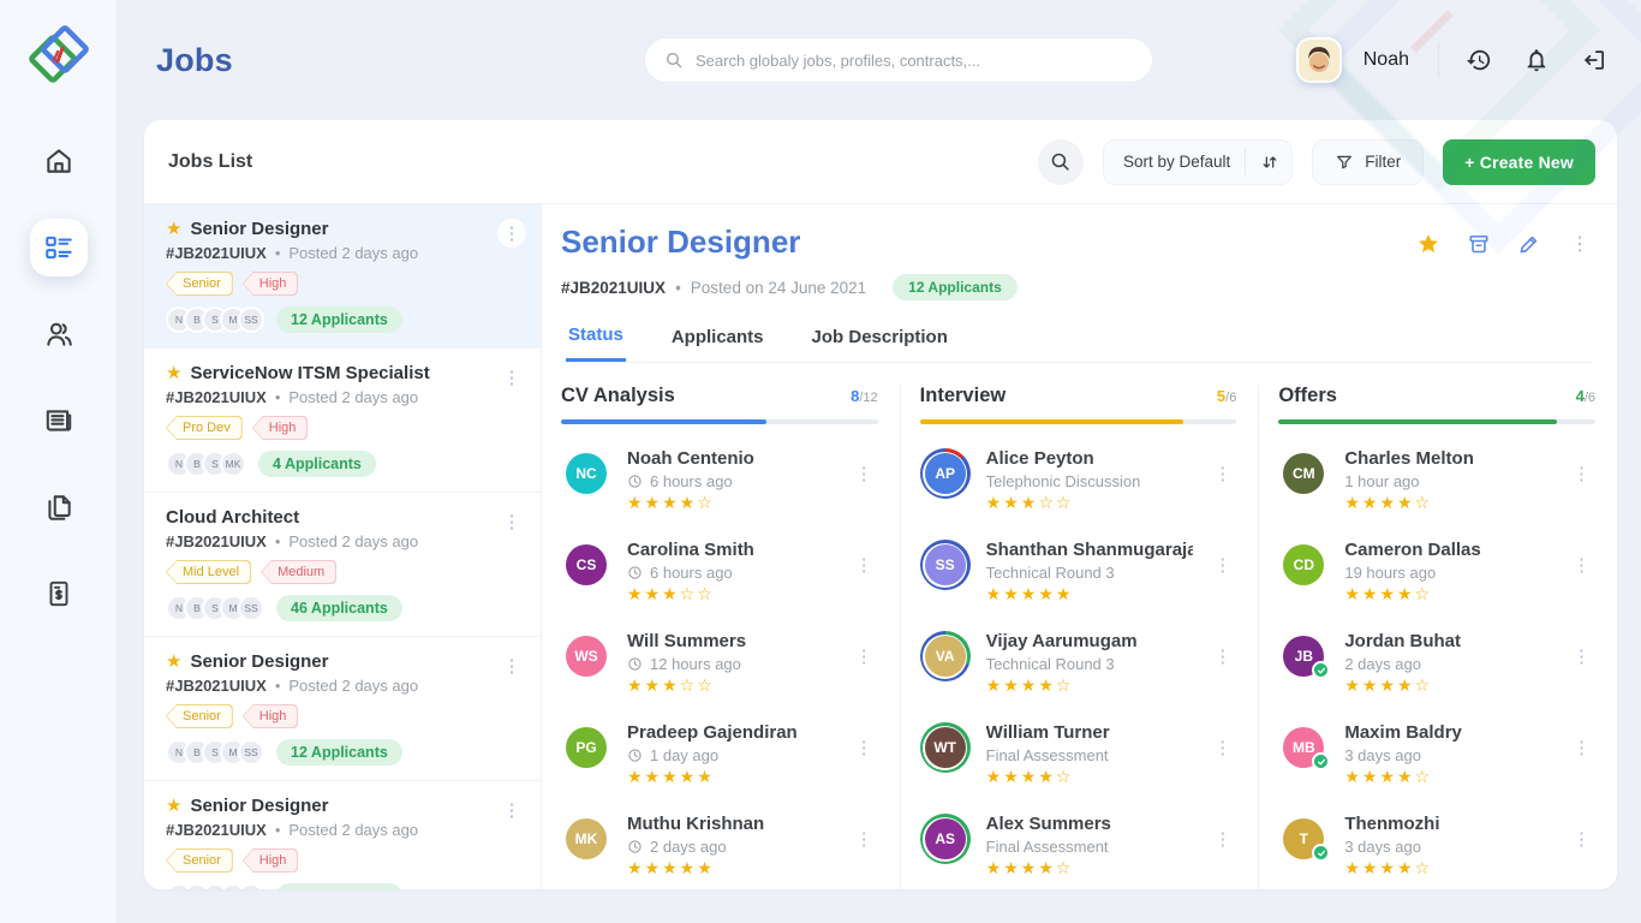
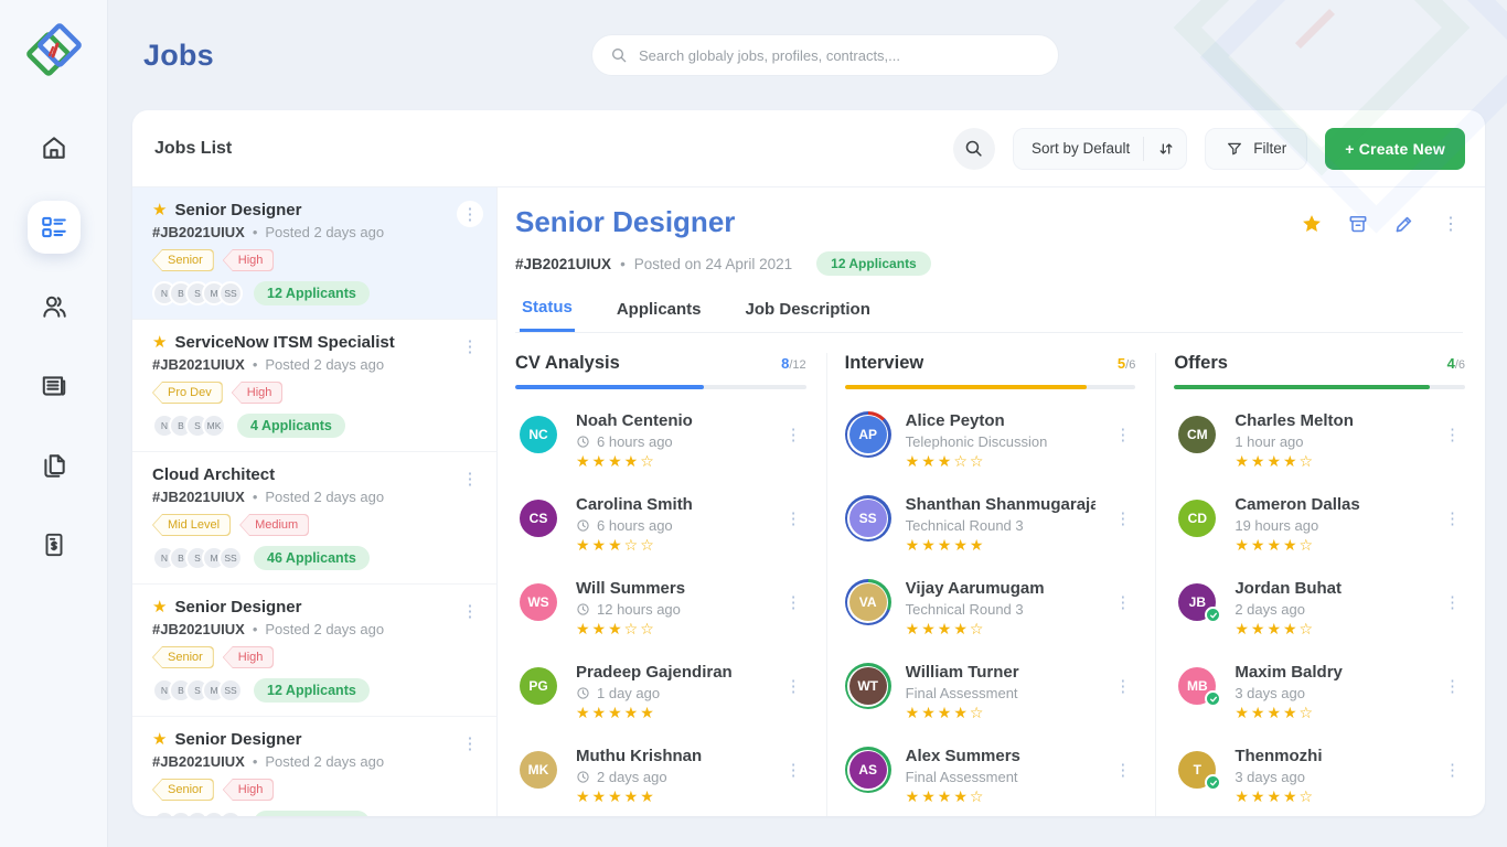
  Jobs
  Search globaly jobs, profiles, contracts,...
- Noah
  Jobs List
  Sort by Default
  Filter
  + Create New
  ★
  Senior Designer
  ⋮
  #JB2021UIUX
  •
  Posted 2 days ago
  Senior
  High
  N
  B
  S
  M
  SS
  12 Applicants
  ★
  ServiceNow ITSM Specialist
  ⋮
  #JB2021UIUX
  •
  Posted 2 days ago
  Pro Dev
  High
  N
  B
  S
  MK
  4 Applicants
  Cloud Architect
  ⋮
  #JB2021UIUX
  •
  Posted 2 days ago
  Mid Level
  Medium
  N
  B
  S
  M
  SS
  46 Applicants
  ★
  Senior Designer
  ⋮
  #JB2021UIUX
  •
  Posted 2 days ago
  Senior
  High
  N
  B
  S
  M
  SS
  12 Applicants
  ★
  Senior Designer
  ⋮
  #JB2021UIUX
  •
  Posted 2 days ago
  Senior
  High
  Senior Designer
  ⋮
  #JB2021UIUX
  •
- Posted on 24 June 2021
+ Posted on 24 April 2021
  12 Applicants
  Status
  Applicants
  Job Description
  CV Analysis
  8/12
  NC
  Noah Centenio
  6 hours ago
  ★★★★☆
  ⋮
  CS
  Carolina Smith
  6 hours ago
  ★★★☆☆
  ⋮
  WS
  Will Summers
  12 hours ago
  ★★★☆☆
  ⋮
  PG
  Pradeep Gajendiran
  1 day ago
  ★★★★★
  ⋮
  MK
  Muthu Krishnan
  2 days ago
  ★★★★★
  ⋮
  Interview
  5/6
  AP
  Alice Peyton
  Telephonic Discussion
  ★★★☆☆
  ⋮
  SS
  Shanthan Shanmugaraja
  Technical Round 3
  ★★★★★
  ⋮
  VA
  Vijay Aarumugam
  Technical Round 3
  ★★★★☆
  ⋮
  WT
  William Turner
  Final Assessment
  ★★★★☆
  ⋮
  AS
  Alex Summers
  Final Assessment
  ★★★★☆
  ⋮
  Offers
  4/6
  CM
  Charles Melton
  1 hour ago
  ★★★★☆
  ⋮
  CD
  Cameron Dallas
  19 hours ago
  ★★★★☆
  ⋮
  JB
  Jordan Buhat
  2 days ago
  ★★★★☆
  ⋮
  MB
  Maxim Baldry
  3 days ago
  ★★★★☆
  ⋮
  T
  Thenmozhi
  3 days ago
  ★★★★☆
  ⋮
